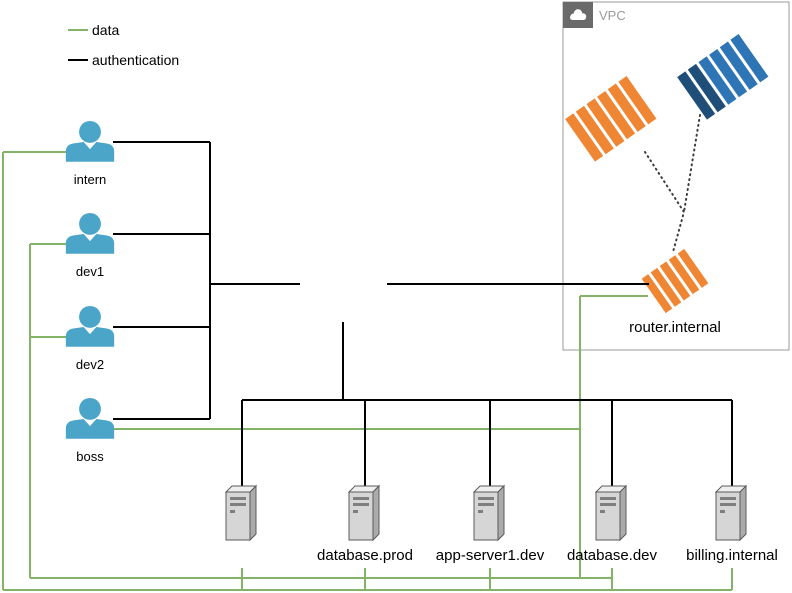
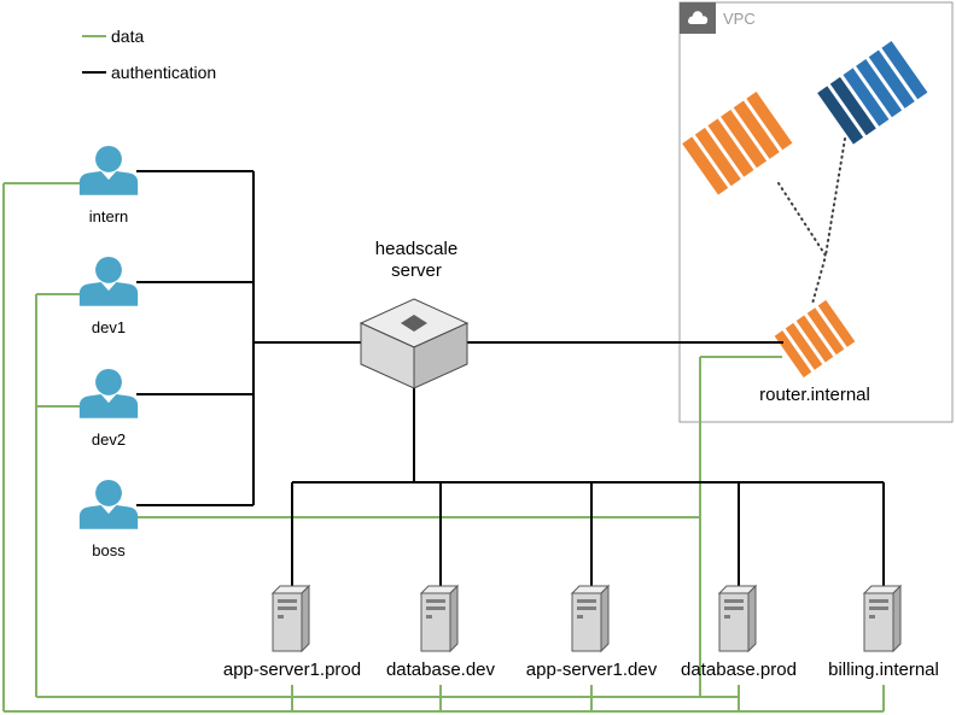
  VPC
  router.internal
  data
  authentication
  intern
  dev1
  dev2
  boss
+ headscale
+ server
+ app-server1.prod
- database.prod
+ database.dev
  app-server1.dev
- database.dev
+ database.prod
  billing.internal
